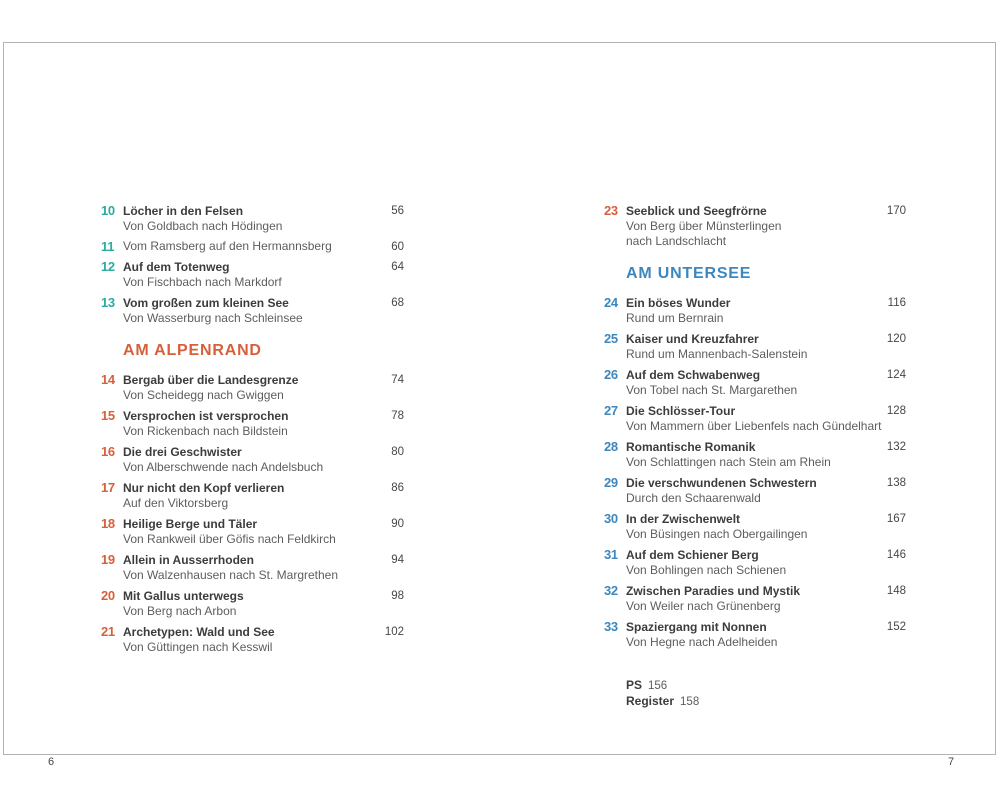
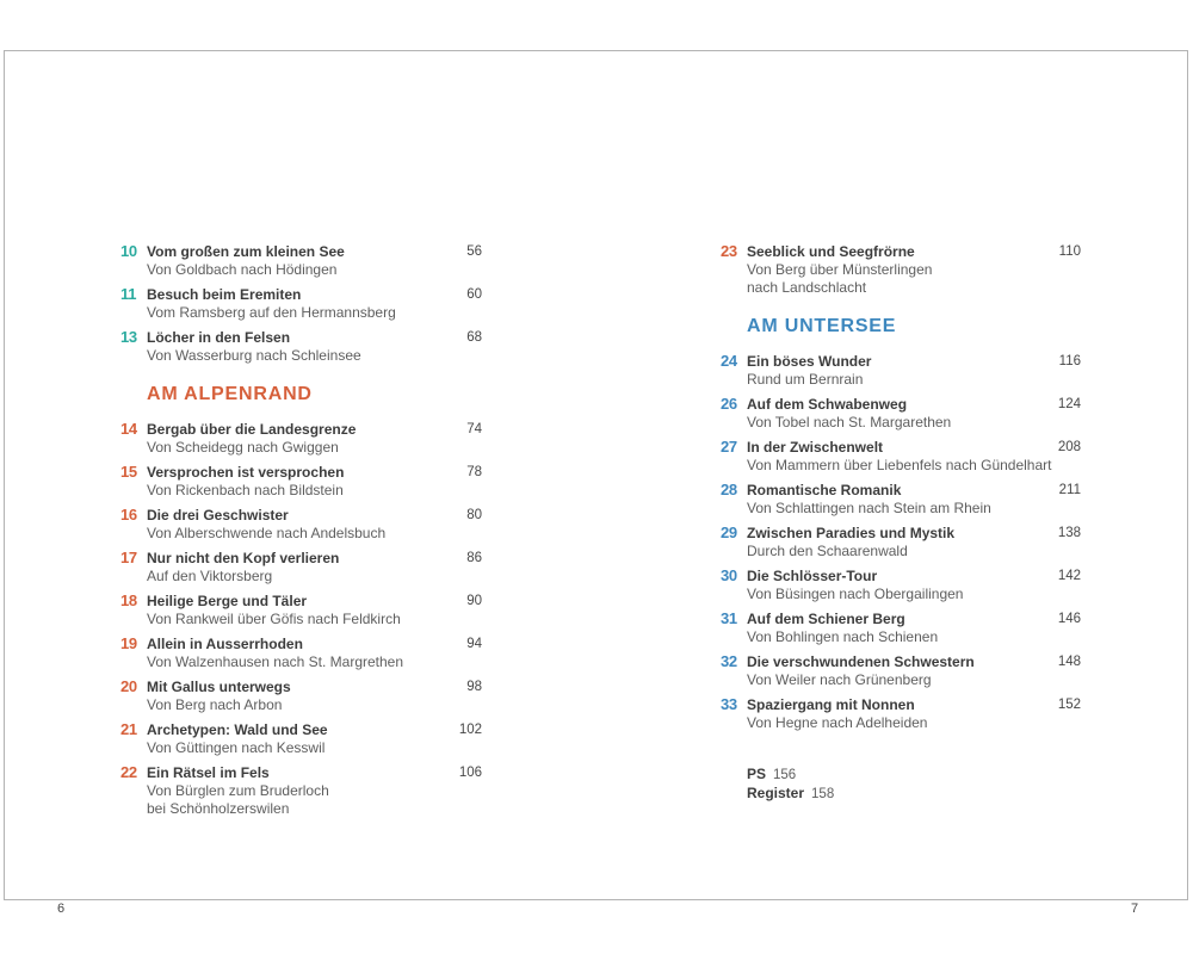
  10
- Löcher in den Felsen
+ Vom großen zum kleinen See
  Von Goldbach nach Hödingen
  56
  11
+ Besuch beim Eremiten
  Vom Ramsberg auf den Hermannsberg
  60
- 12
- Auf dem Totenweg
- Von Fischbach nach Markdorf
- 64
  13
- Vom großen zum kleinen See
+ Löcher in den Felsen
  Von Wasserburg nach Schleinsee
  68
  AM ALPENRAND
  14
  Bergab über die Landesgrenze
  Von Scheidegg nach Gwiggen
  74
  15
  Versprochen ist versprochen
  Von Rickenbach nach Bildstein
  78
  16
  Die drei Geschwister
  Von Alberschwende nach Andelsbuch
  80
  17
  Nur nicht den Kopf verlieren
  Auf den Viktorsberg
  86
  18
  Heilige Berge und Täler
  Von Rankweil über Göfis nach Feldkirch
  90
  19
  Allein in Ausserrhoden
  Von Walzenhausen nach St. Margrethen
  94
  20
  Mit Gallus unterwegs
  Von Berg nach Arbon
  98
  21
  Archetypen: Wald und See
  Von Güttingen nach Kesswil
  102
+ 22
+ Ein Rätsel im Fels
+ Von Bürglen zum Bruderloch
+ bei Schönholzerswilen
+ 106
  23
  Seeblick und Seegfrörne
  Von Berg über Münsterlingen
  nach Landschlacht
- 170
+ 110
  AM UNTERSEE
  24
  Ein böses Wunder
  Rund um Bernrain
  116
- 25
- Kaiser und Kreuzfahrer
- Rund um Mannenbach-Salenstein
- 120
  26
  Auf dem Schwabenweg
  Von Tobel nach St. Margarethen
  124
  27
- Die Schlösser-Tour
+ In der Zwischenwelt
  Von Mammern über Liebenfels nach Gündelhart
- 128
+ 208
  28
  Romantische Romanik
  Von Schlattingen nach Stein am Rhein
- 132
+ 211
  29
- Die verschwundenen Schwestern
+ Zwischen Paradies und Mystik
  Durch den Schaarenwald
  138
  30
- In der Zwischenwelt
+ Die Schlösser-Tour
  Von Büsingen nach Obergailingen
- 167
+ 142
  31
  Auf dem Schiener Berg
  Von Bohlingen nach Schienen
  146
  32
- Zwischen Paradies und Mystik
+ Die verschwundenen Schwestern
  Von Weiler nach Grünenberg
  148
  33
  Spaziergang mit Nonnen
  Von Hegne nach Adelheiden
  152
  PS 156
  Register 158
  6
  7
